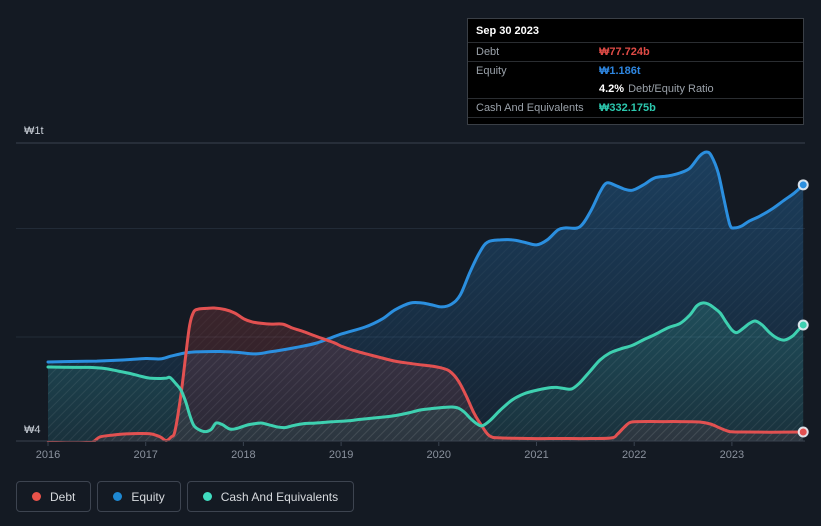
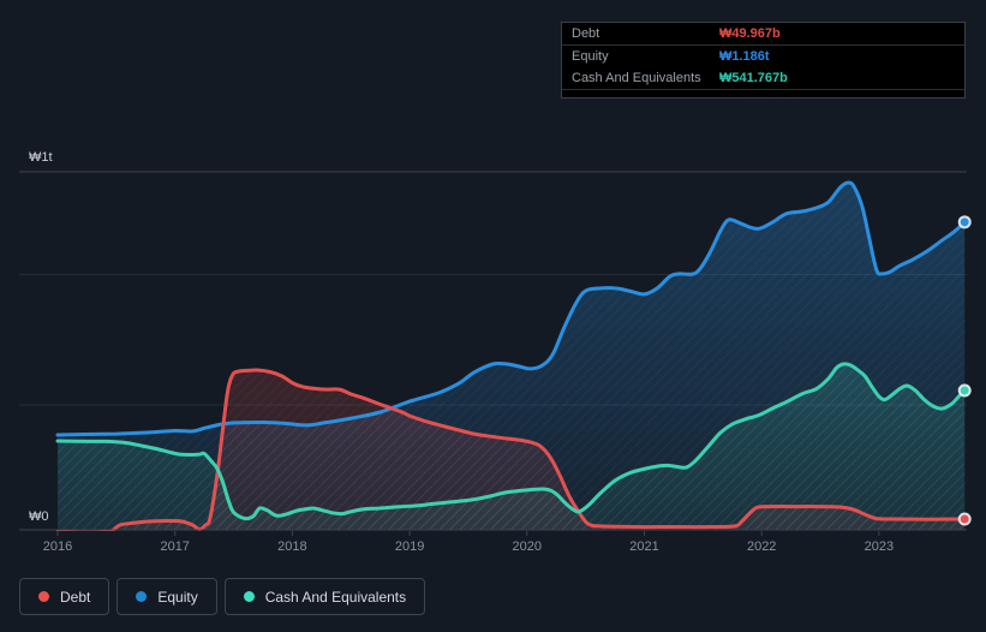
  2016
  2017
  2018
  2019
  2020
  2021
  2022
  2023
  ₩1t
- ₩4
+ ₩0
- Sep 30 2023
  Debt
- ₩77.724b
+ ₩49.967b
  Equity
  ₩1.186t
- 4.2% Debt/Equity Ratio
  Cash And Equivalents
- ₩332.175b
+ ₩541.767b
  Debt
  Equity
  Cash And Equivalents
